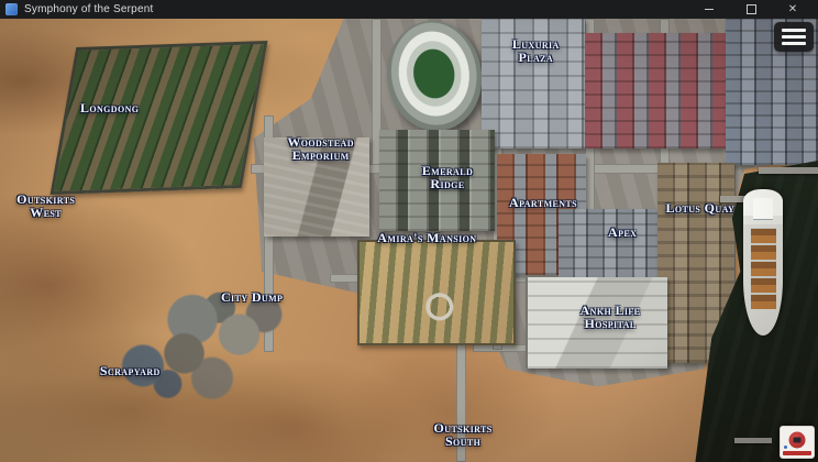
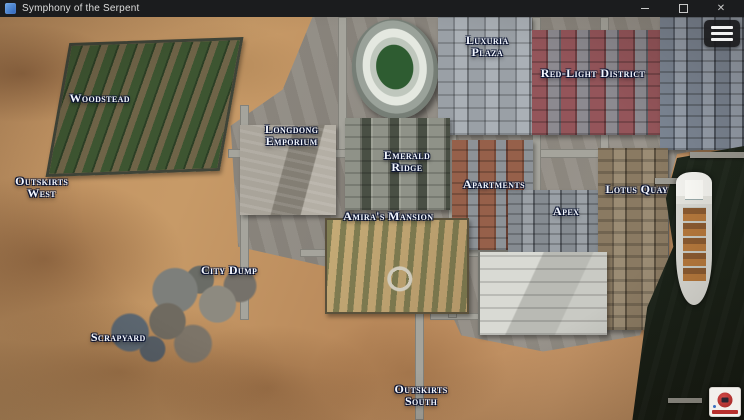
  Symphony of the Serpent
  ✕
- Longdong
+ Woodstead
  Outskirts
  West
- Woodstead
+ Longdong
  Emporium
  Emerald
  Ridge
  Luxuria
  Plaza
+ Red-Light District
  Apartments
  Apex
  Lotus Quay
  Amira's Mansion
  City Dump
- Ankh Life
- Hospital
  Scrapyard
  Outskirts
  South
